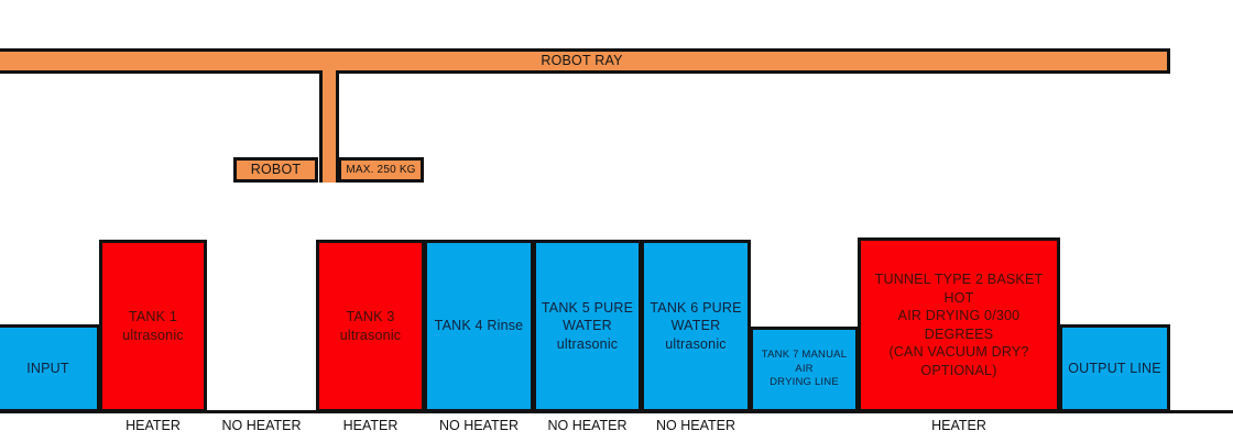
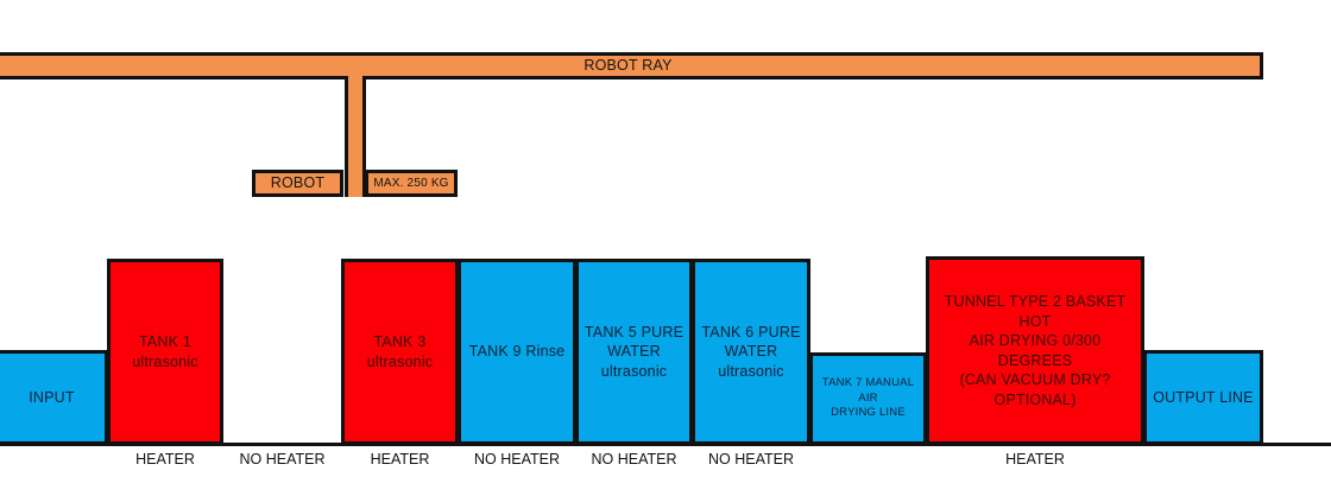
  ROBOT RAY
  ROBOT
  MAX. 250 KG
  INPUT
  TANK 1
  ultrasonic
  TANK 3
  ultrasonic
- TANK 4 Rinse
+ TANK 9 Rinse
  TANK 5 PURE
  WATER
  ultrasonic
  TANK 6 PURE
  WATER
  ultrasonic
  TANK 7 MANUAL AIR
  DRYING LINE
  TUNNEL TYPE 2 BASKET HOT
  AIR DRYING 0/300 DEGREES
  (CAN VACUUM DRY?
  OPTIONAL)
  OUTPUT LINE
  HEATER
  NO HEATER
  HEATER
  NO HEATER
  NO HEATER
  NO HEATER
  HEATER
